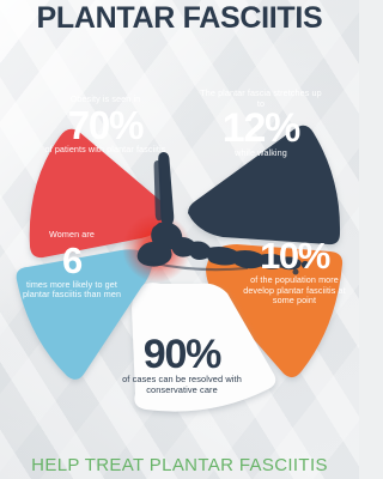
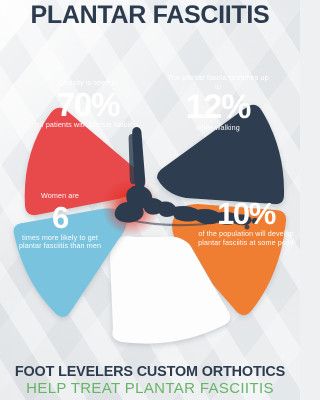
  PLANTAR FASCIITIS
  70%
  of patients with plantar fasciitis
  The plantar fascia stretches up
  12%
  while walking
  10%
- of the population more develop plantar fasciitis at some point
+ of the population will develop plantar fasciitis at some point
- 90%
- of cases can be resolved with conservative care
  Women are
  6
  times more likely to get plantar fasciitis than men
+ FOOT LEVELERS CUSTOM ORTHOTICS
  HELP TREAT PLANTAR FASCIITIS
